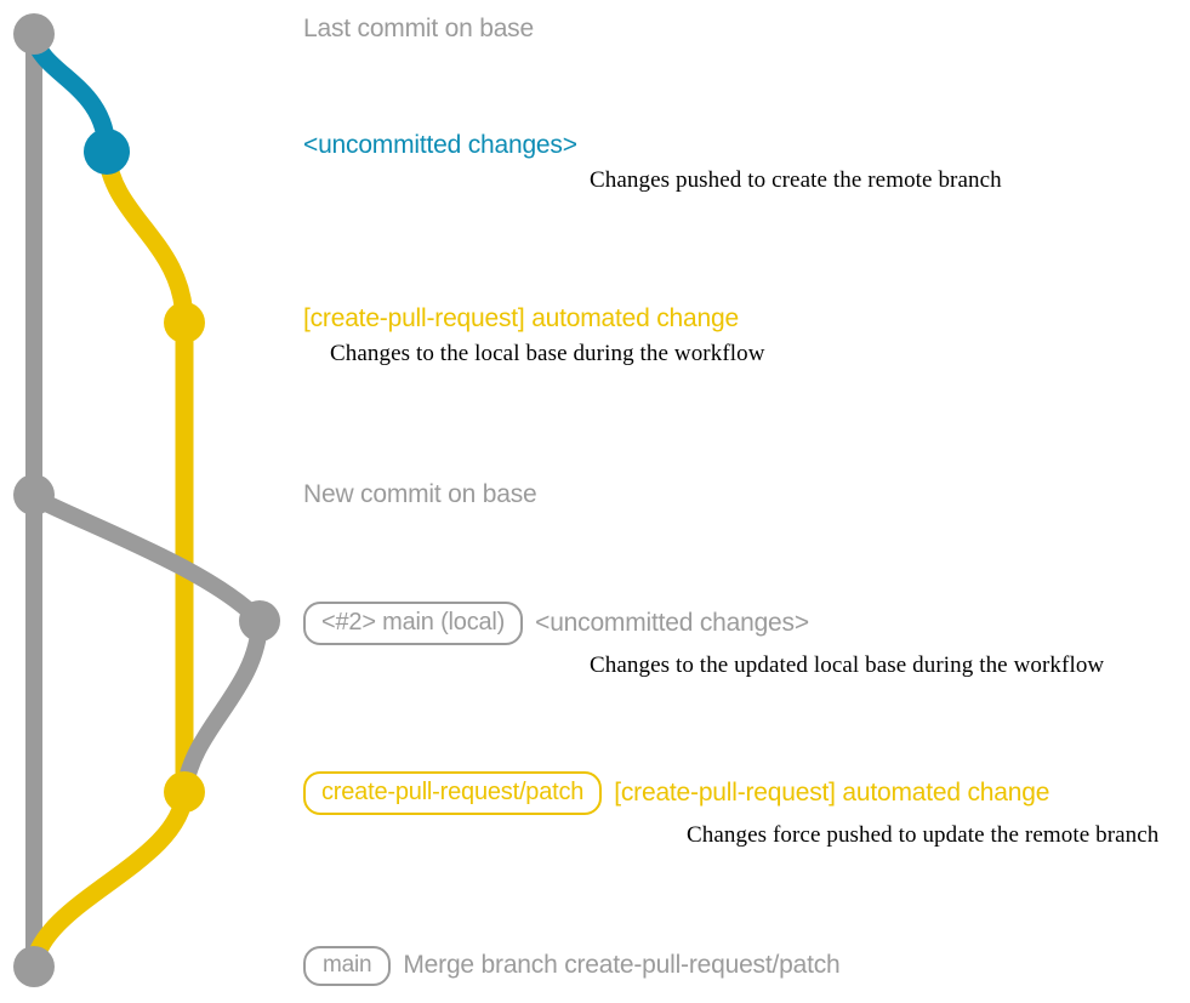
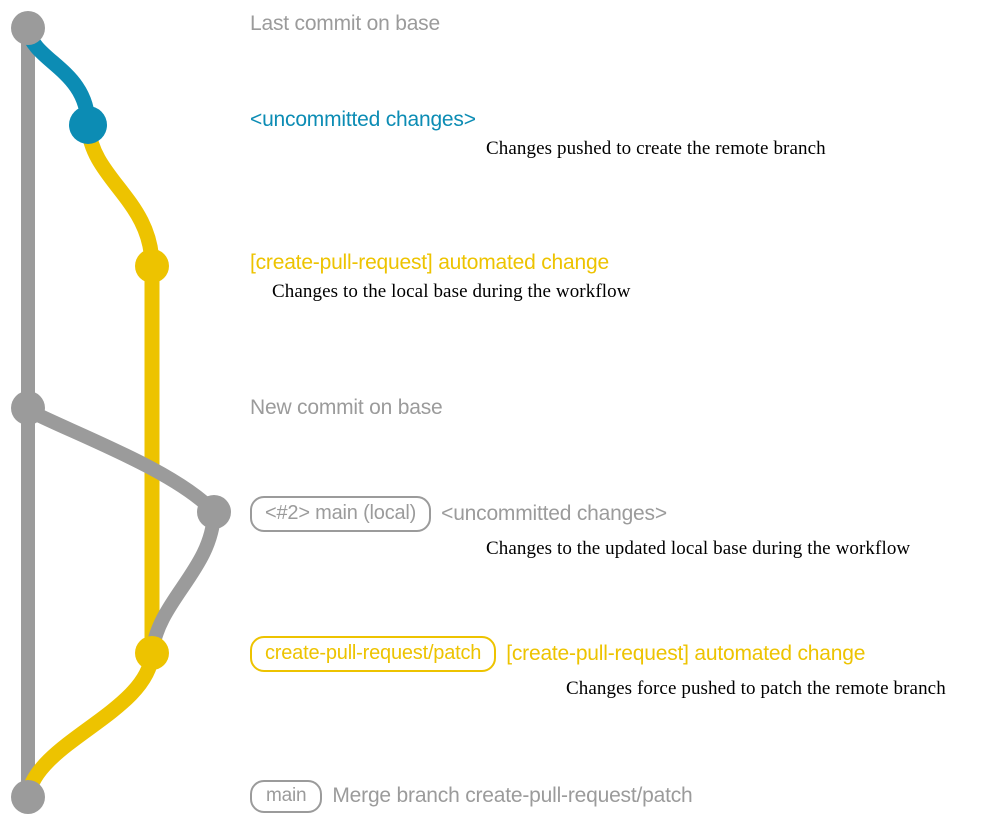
  Last commit on base
  <uncommitted changes>
  Changes pushed to create the remote branch
  [create-pull-request] automated change
  Changes to the local base during the workflow
  New commit on base
  <#2> main (local)
  <uncommitted changes>
  Changes to the updated local base during the workflow
  create-pull-request/patch
  [create-pull-request] automated change
- Changes force pushed to update the remote branch
+ Changes force pushed to patch the remote branch
  main
  Merge branch create-pull-request/patch
